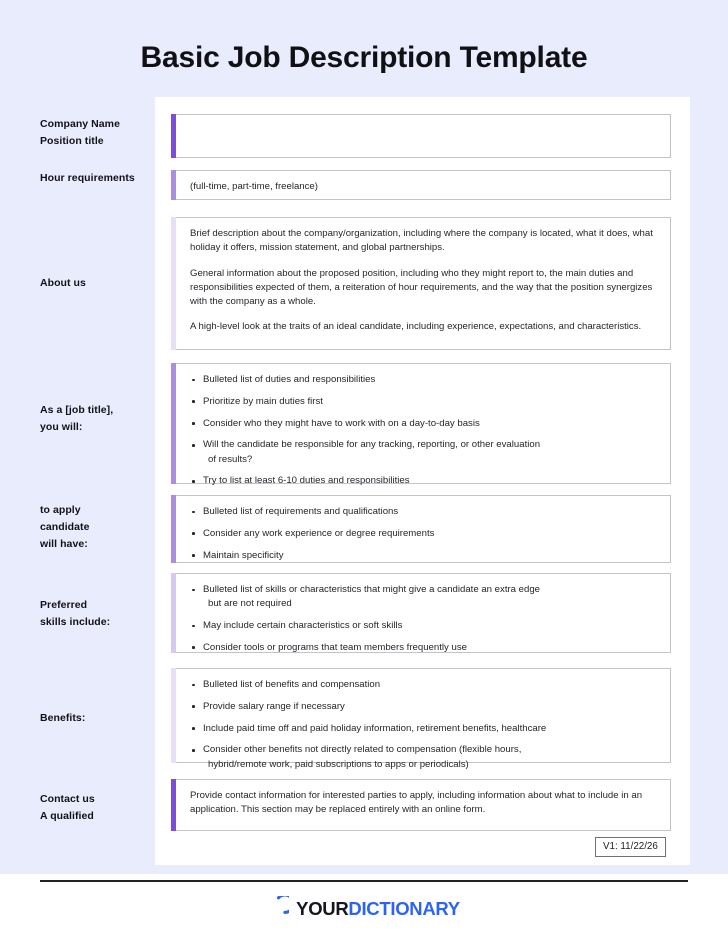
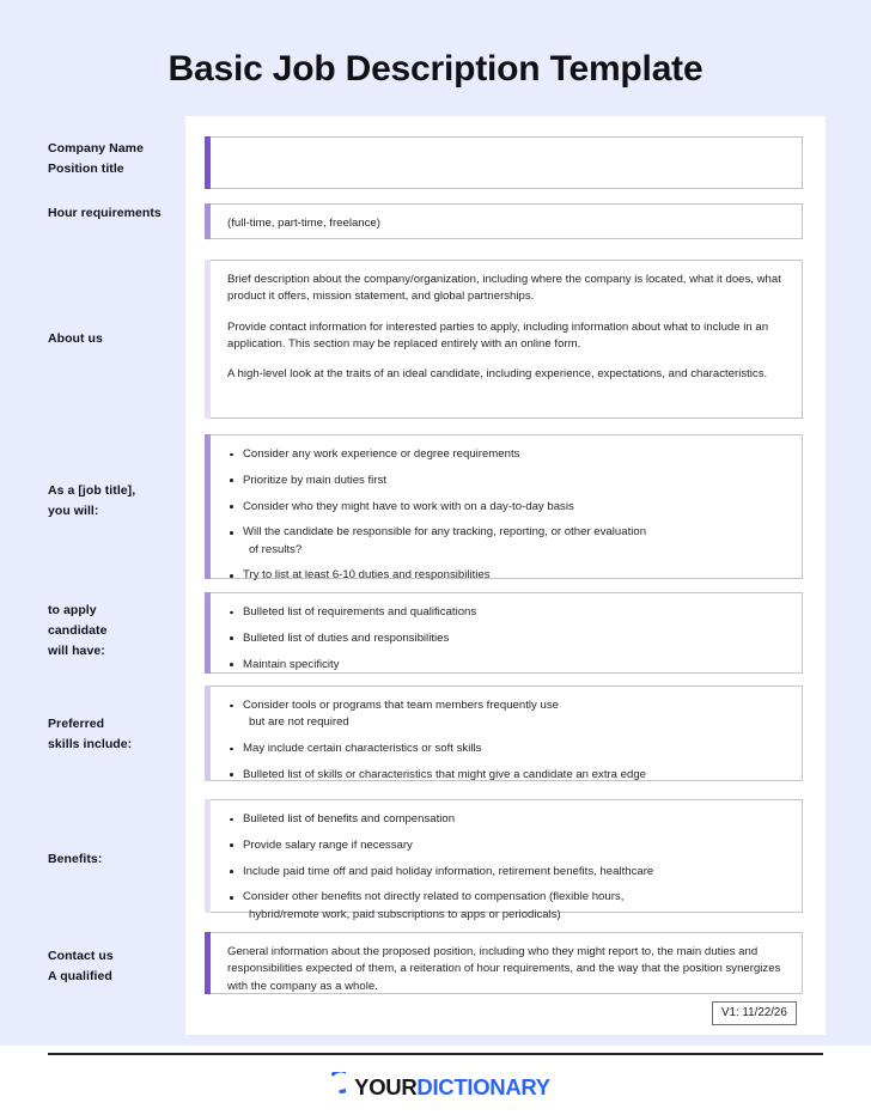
  Basic Job Description Template
  Company Name
  Position title
  Hour requirements
  (full-time, part-time, freelance)
  About us
- Brief description about the company/organization, including where the company is located, what it does, what holiday it offers, mission statement, and global partnerships.
+ Brief description about the company/organization, including where the company is located, what it does, what product it offers, mission statement, and global partnerships.
- General information about the proposed position, including who they might report to, the main duties and responsibilities expected of them, a reiteration of hour requirements, and the way that the position synergizes with the company as a whole.
+ Provide contact information for interested parties to apply, including information about what to include in an application. This section may be replaced entirely with an online form.
  A high-level look at the traits of an ideal candidate, including experience, expectations, and characteristics.
  As a [job title],
  you will:
- Bulleted list of duties and responsibilities
+ Consider any work experience or degree requirements
  Prioritize by main duties first
  Consider who they might have to work with on a day-to-day basis
  Will the candidate be responsible for any tracking, reporting, or other evaluation
  of results?
  Try to list at least 6-10 duties and responsibilities
  to apply
  candidate
  will have:
  Bulleted list of requirements and qualifications
- Consider any work experience or degree requirements
+ Bulleted list of duties and responsibilities
  Maintain specificity
  Preferred
  skills include:
- Bulleted list of skills or characteristics that might give a candidate an extra edge
+ Consider tools or programs that team members frequently use
  but are not required
  May include certain characteristics or soft skills
- Consider tools or programs that team members frequently use
+ Bulleted list of skills or characteristics that might give a candidate an extra edge
  Benefits:
  Bulleted list of benefits and compensation
  Provide salary range if necessary
  Include paid time off and paid holiday information, retirement benefits, healthcare
  Consider other benefits not directly related to compensation (flexible hours,
  hybrid/remote work, paid subscriptions to apps or periodicals)
  Contact us
  A qualified
- Provide contact information for interested parties to apply, including information about what to include in an application. This section may be replaced entirely with an online form.
+ General information about the proposed position, including who they might report to, the main duties and responsibilities expected of them, a reiteration of hour requirements, and the way that the position synergizes with the company as a whole.
  V1: 11/22/26
  YOURDICTIONARY
